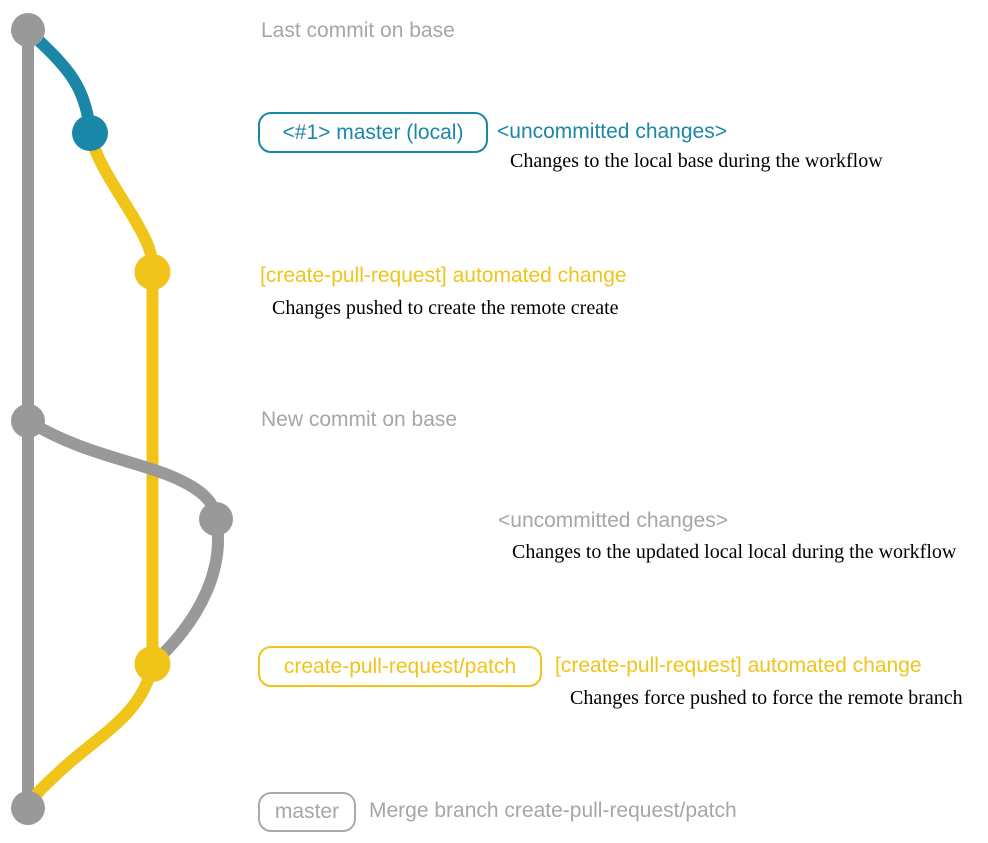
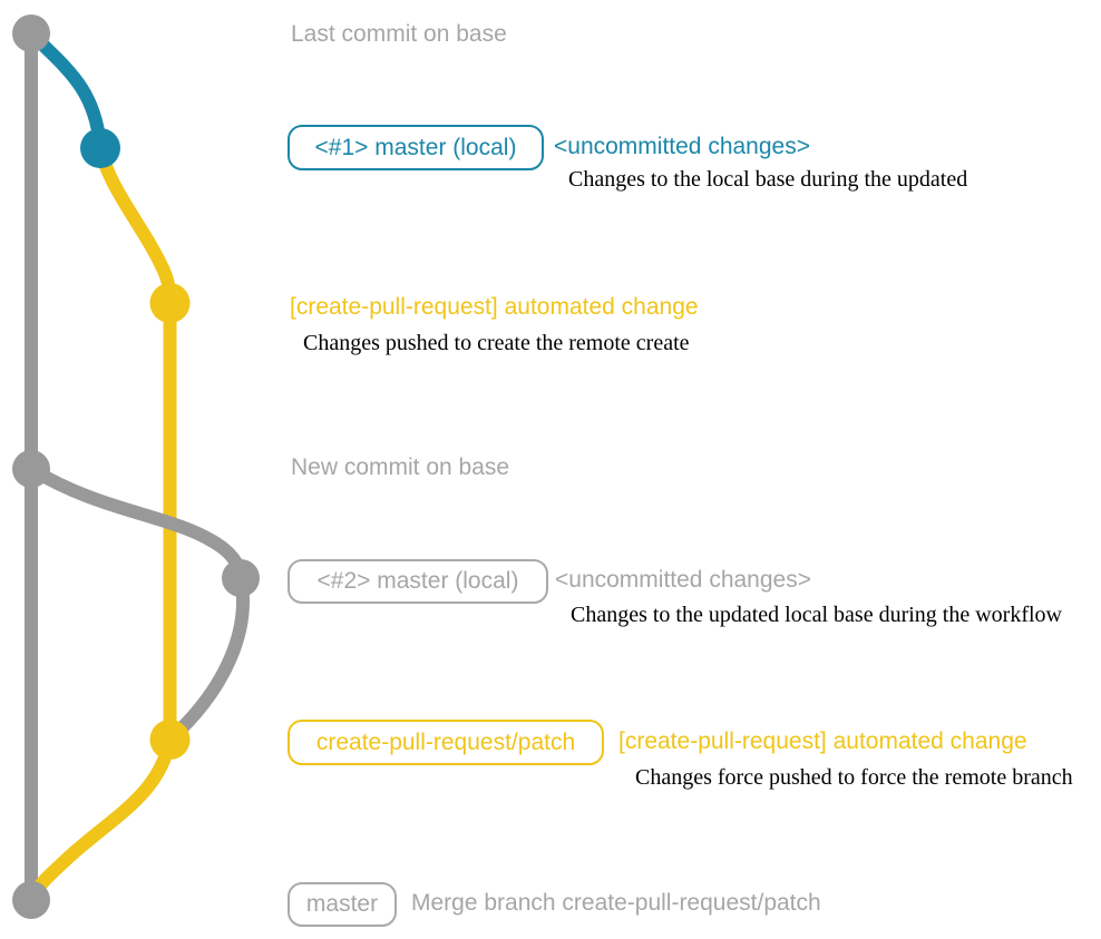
  Last commit on base
  <#1> master (local)
  <uncommitted changes>
- Changes to the local base during the workflow
+ Changes to the local base during the updated
  [create-pull-request] automated change
  Changes pushed to create the remote create
  New commit on base
+ <#2> master (local)
  <uncommitted changes>
- Changes to the updated local local during the workflow
+ Changes to the updated local base during the workflow
  create-pull-request/patch
  [create-pull-request] automated change
  Changes force pushed to force the remote branch
  master
  Merge branch create-pull-request/patch
